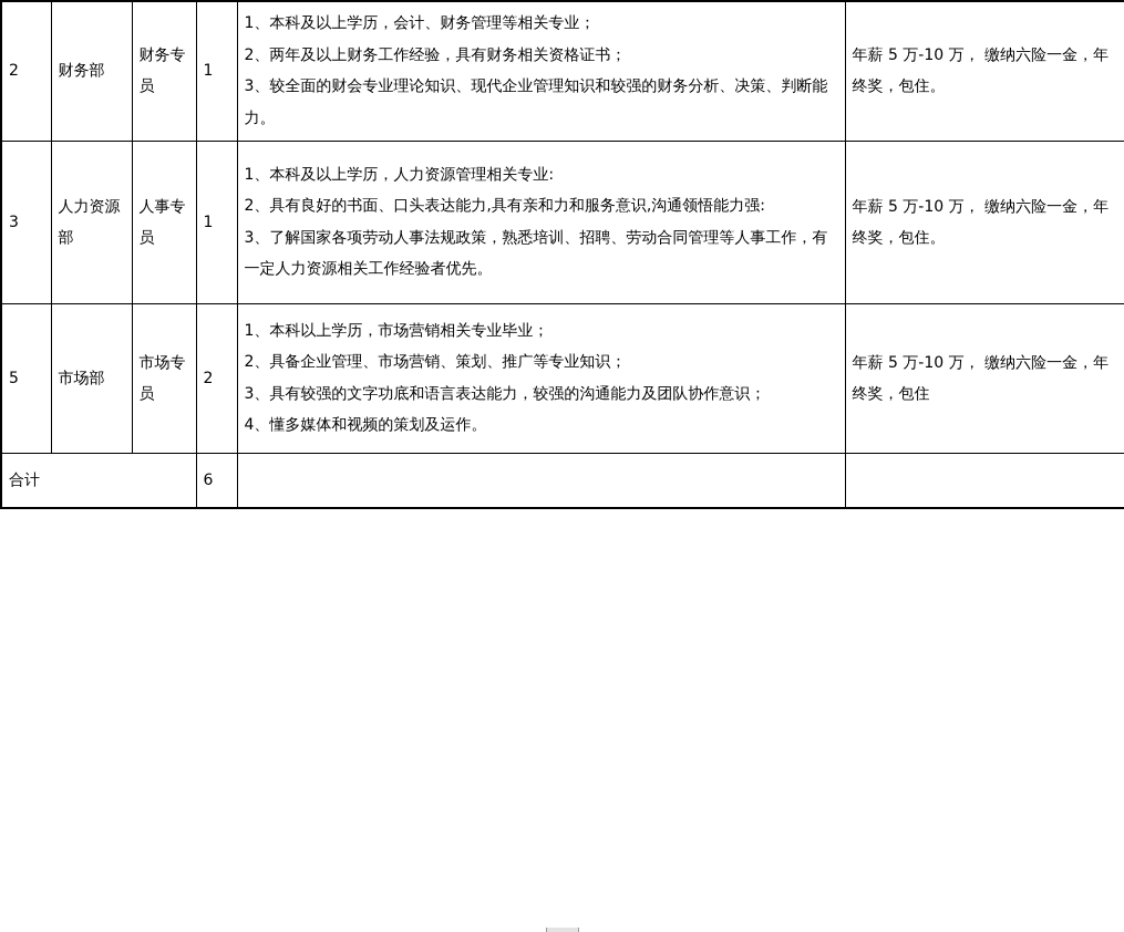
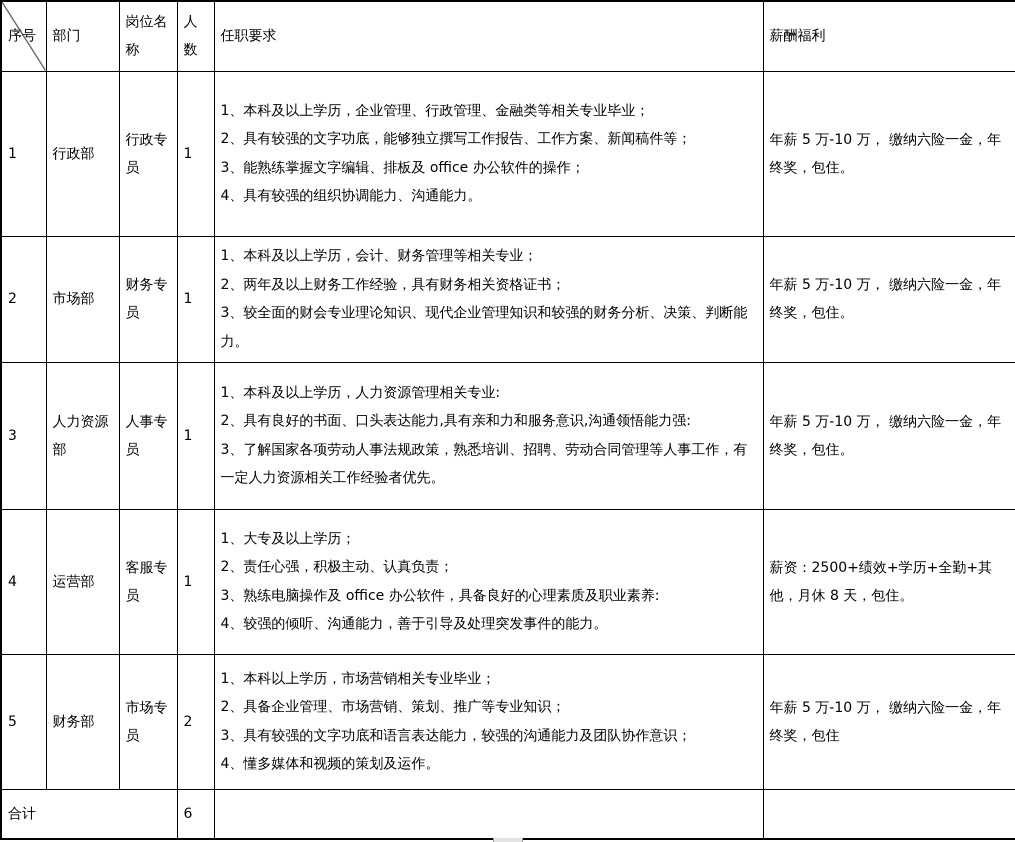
+ 序号	部门	岗位名称	人数	任职要求	薪酬福利
+ 1	行政部	行政专员	1	1、本科及以上学历，企业管理、行政管理、金融类等相关专业毕业； 2、具有较强的文字功底，能够独立撰写工作报告、工作方案、新闻稿件等； 3、能熟练掌握文字编辑、排板及 office 办公软件的操作； 4、具有较强的组织协调能力、沟通能力。	年薪 5 万-10 万， 缴纳六险一金，年终奖，包住。
- 2	财务部	财务专员	1	1、本科及以上学历，会计、财务管理等相关专业； 2、两年及以上财务工作经验，具有财务相关资格证书； 3、较全面的财会专业理论知识、现代企业管理知识和较强的财务分析、决策、判断能力。	年薪 5 万-10 万， 缴纳六险一金，年终奖，包住。
+ 2	市场部	财务专员	1	1、本科及以上学历，会计、财务管理等相关专业； 2、两年及以上财务工作经验，具有财务相关资格证书； 3、较全面的财会专业理论知识、现代企业管理知识和较强的财务分析、决策、判断能力。	年薪 5 万-10 万， 缴纳六险一金，年终奖，包住。
  3	人力资源部	人事专员	1	1、本科及以上学历，人力资源管理相关专业: 2、具有良好的书面、口头表达能力,具有亲和力和服务意识,沟通领悟能力强: 3、了解国家各项劳动人事法规政策，熟悉培训、招聘、劳动合同管理等人事工作，有一定人力资源相关工作经验者优先。	年薪 5 万-10 万， 缴纳六险一金，年终奖，包住。
+ 4	运营部	客服专员	1	1、大专及以上学历； 2、责任心强，积极主动、认真负责； 3、熟练电脑操作及 office 办公软件，具备良好的心理素质及职业素养: 4、较强的倾听、沟通能力，善于引导及处理突发事件的能力。	薪资：2500+绩效+学历+全勤+其他，月休 8 天，包住。
- 5	市场部	市场专员	2	1、本科以上学历，市场营销相关专业毕业； 2、具备企业管理、市场营销、策划、推广等专业知识； 3、具有较强的文字功底和语言表达能力，较强的沟通能力及团队协作意识； 4、懂多媒体和视频的策划及运作。	年薪 5 万-10 万， 缴纳六险一金，年终奖，包住
+ 5	财务部	市场专员	2	1、本科以上学历，市场营销相关专业毕业； 2、具备企业管理、市场营销、策划、推广等专业知识； 3、具有较强的文字功底和语言表达能力，较强的沟通能力及团队协作意识； 4、懂多媒体和视频的策划及运作。	年薪 5 万-10 万， 缴纳六险一金，年终奖，包住
  合计	6
